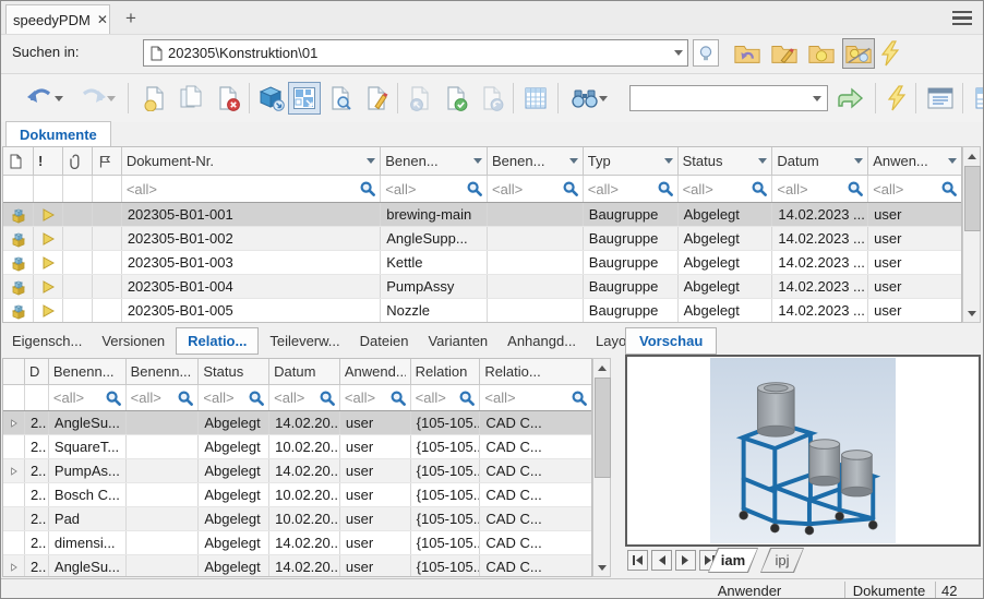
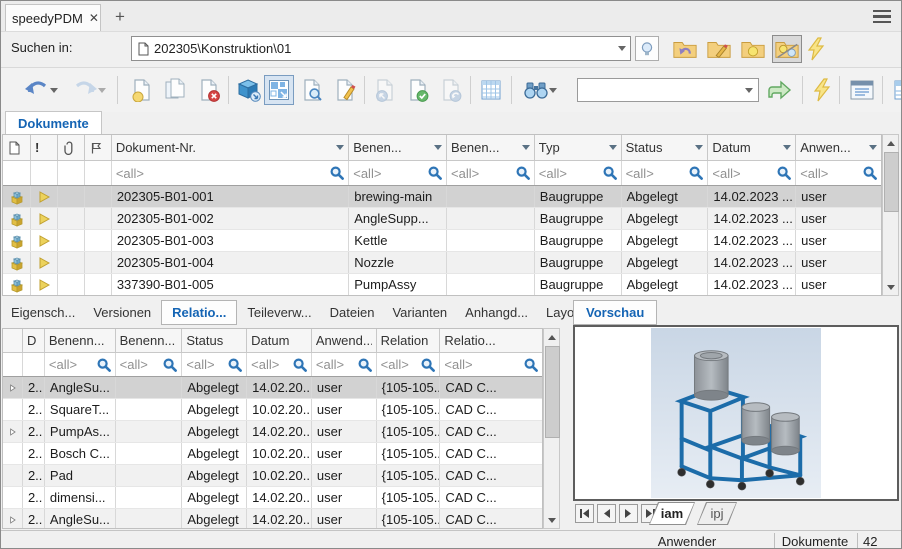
  speedyPDM
  ✕
  +
  Suchen in:
  202305\Konstruktion\01
  Dokumente
  !
  Dokument-Nr.
  Benen...
  Benen...
  Typ
  Status
  Datum
  Anwen...
  <all>
  <all>
  <all>
  <all>
  <all>
  <all>
  <all>
  202305-B01-001
  brewing-main
  Baugruppe
  Abgelegt
  14.02.2023 ...
  user
  202305-B01-002
  AngleSupp...
  Baugruppe
  Abgelegt
  14.02.2023 ...
  user
  202305-B01-003
  Kettle
  Baugruppe
  Abgelegt
  14.02.2023 ...
  user
  202305-B01-004
- PumpAssy
+ Nozzle
  Baugruppe
  Abgelegt
  14.02.2023 ...
  user
- 202305-B01-005
+ 337390-B01-005
- Nozzle
+ PumpAssy
  Baugruppe
  Abgelegt
  14.02.2023 ...
  user
  Eigensch...
  Versionen
  Relatio...
  Teileverw...
  Dateien
  Varianten
  Anhangd...
  D
  Benenn...
  Benenn...
  Status
  Datum
  Anwend..
  Relation
  Relatio...
  <all>
  <all>
  <all>
  <all>
  <all>
  <all>
  <all>
  2..
  AngleSu...
  Abgelegt
  14.02.20...
  user
  {105-105..
  CAD C...
  2..
  SquareT...
  Abgelegt
  10.02.20...
  user
  {105-105..
  CAD C...
  2..
  PumpAs...
  Abgelegt
  14.02.20...
  user
  {105-105..
  CAD C...
  2..
  Bosch C...
  Abgelegt
  10.02.20...
  user
  {105-105..
  CAD C...
  2..
  Pad
  Abgelegt
  10.02.20...
  user
  {105-105..
  CAD C...
  2..
  dimensi...
  Abgelegt
  14.02.20...
  user
  {105-105..
  CAD C...
  2..
  AngleSu...
  Abgelegt
  14.02.20...
  user
  {105-105..
  CAD C...
  Vorschau
  iam
  ipj
  Anwender
  Dokumente
  42
